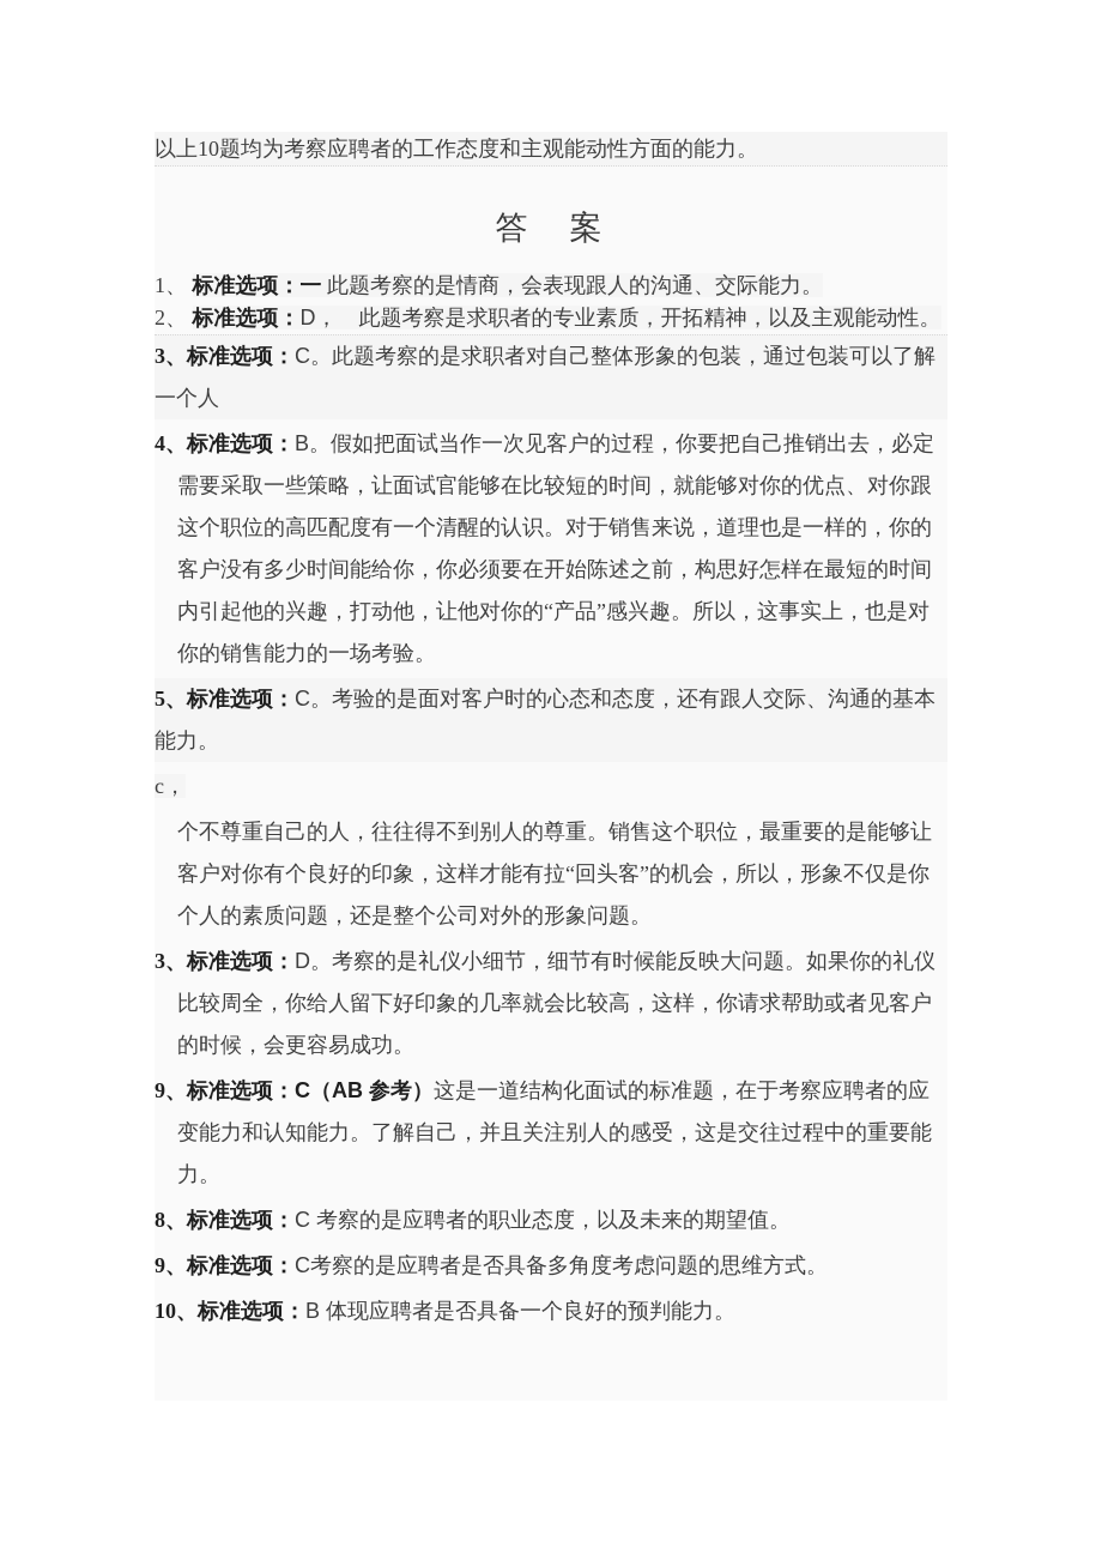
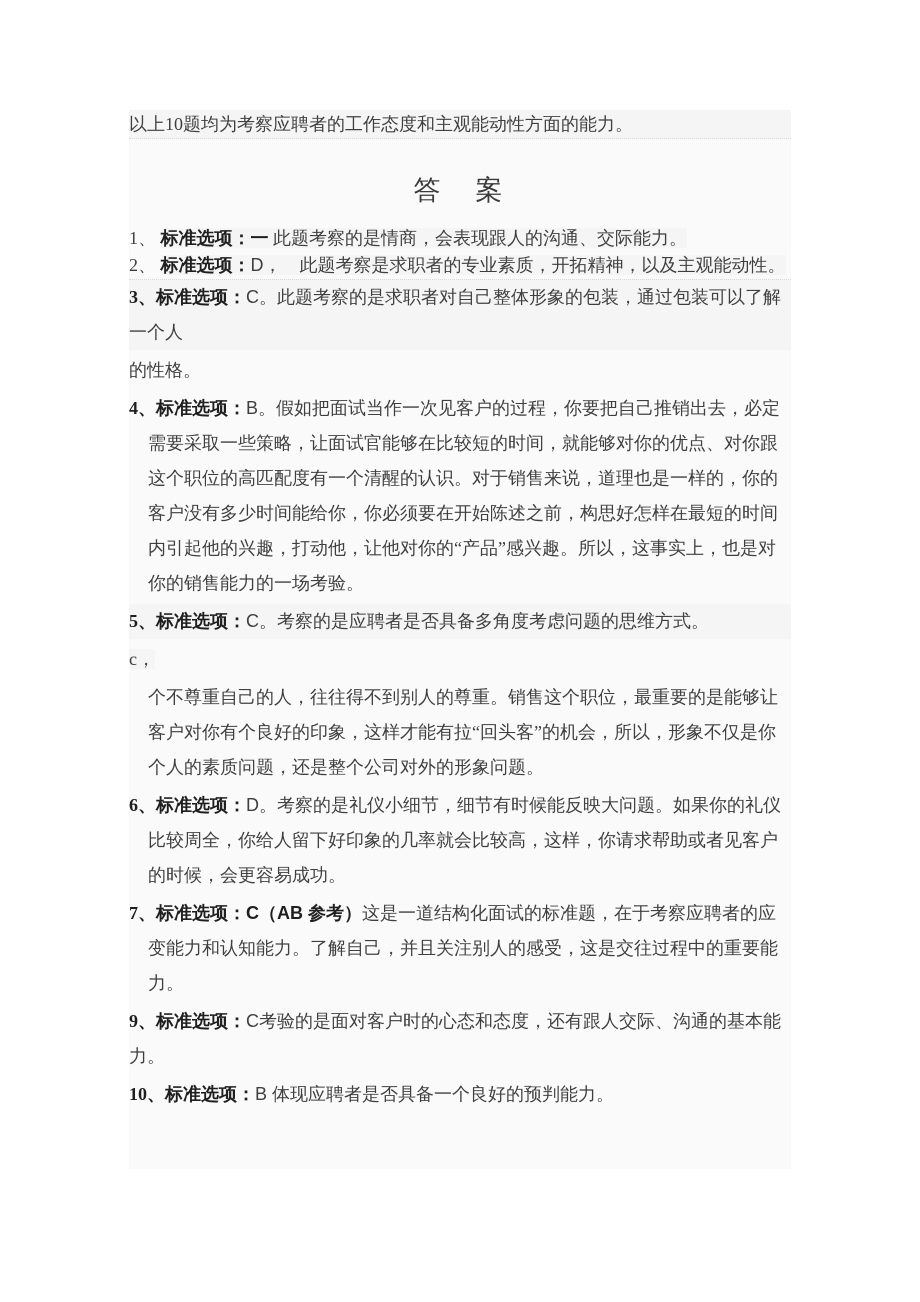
  以上10题均为考察应聘者的工作态度和主观能动性方面的能力。
  答 案
  1、 标准选项：一 此题考察的是情商，会表现跟人的沟通、交际能力。
  2、 标准选项：D， 此题考察是求职者的专业素质，开拓精神，以及主观能动性。
  3、标准选项：C。此题考察的是求职者对自己整体形象的包装，通过包装可以了解一个人
+ 的性格。
  4、标准选项：B。假如把面试当作一次见客户的过程，你要把自己推销出去，必定需要采取一些策略，让面试官能够在比较短的时间，就能够对你的优点、对你跟这个职位的高匹配度有一个清醒的认识。对于销售来说，道理也是一样的，你的客户没有多少时间能给你，你必须要在开始陈述之前，构思好怎样在最短的时间内引起他的兴趣，打动他，让他对你的“产品”感兴趣。所以，这事实上，也是对你的销售能力的一场考验。
- 5、标准选项：C。考验的是面对客户时的心态和态度，还有跟人交际、沟通的基本能力。
+ 5、标准选项：C。考察的是应聘者是否具备多角度考虑问题的思维方式。
  c，
  个不尊重自己的人，往往得不到别人的尊重。销售这个职位，最重要的是能够让客户对你有个良好的印象，这样才能有拉“回头客”的机会，所以，形象不仅是你个人的素质问题，还是整个公司对外的形象问题。
- 3、标准选项：D。考察的是礼仪小细节，细节有时候能反映大问题。如果你的礼仪比较周全，你给人留下好印象的几率就会比较高，这样，你请求帮助或者见客户的时候，会更容易成功。
+ 6、标准选项：D。考察的是礼仪小细节，细节有时候能反映大问题。如果你的礼仪比较周全，你给人留下好印象的几率就会比较高，这样，你请求帮助或者见客户的时候，会更容易成功。
- 9、标准选项：C（AB 参考）这是一道结构化面试的标准题，在于考察应聘者的应变能力和认知能力。了解自己，并且关注别人的感受，这是交往过程中的重要能力。
+ 7、标准选项：C（AB 参考）这是一道结构化面试的标准题，在于考察应聘者的应变能力和认知能力。了解自己，并且关注别人的感受，这是交往过程中的重要能力。
- 8、标准选项：C 考察的是应聘者的职业态度，以及未来的期望值。
- 9、标准选项：C考察的是应聘者是否具备多角度考虑问题的思维方式。
+ 9、标准选项：C考验的是面对客户时的心态和态度，还有跟人交际、沟通的基本能力。
  10、标准选项：B 体现应聘者是否具备一个良好的预判能力。
